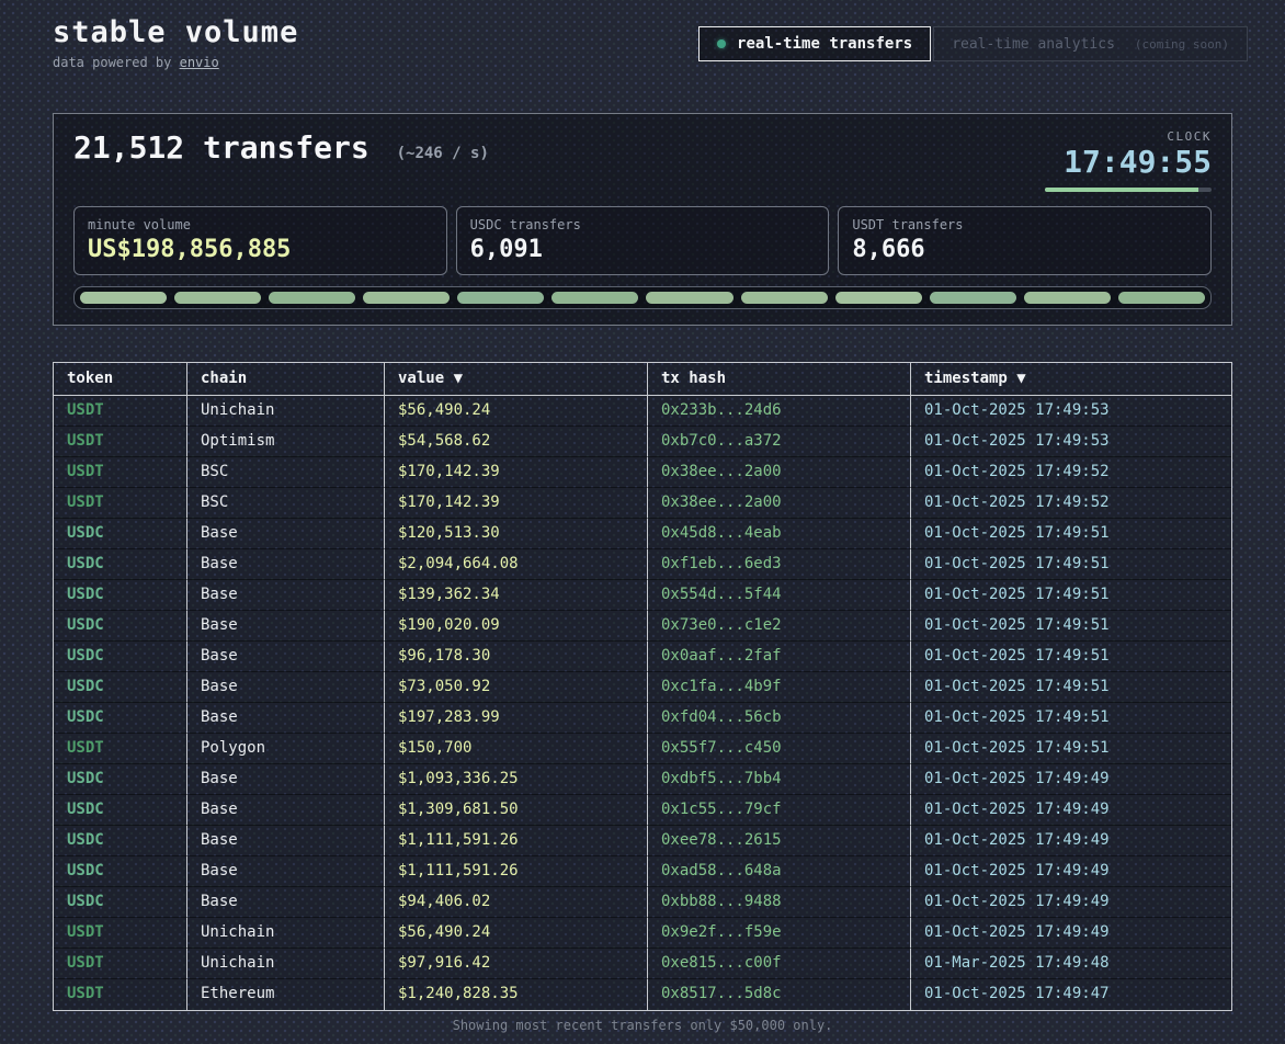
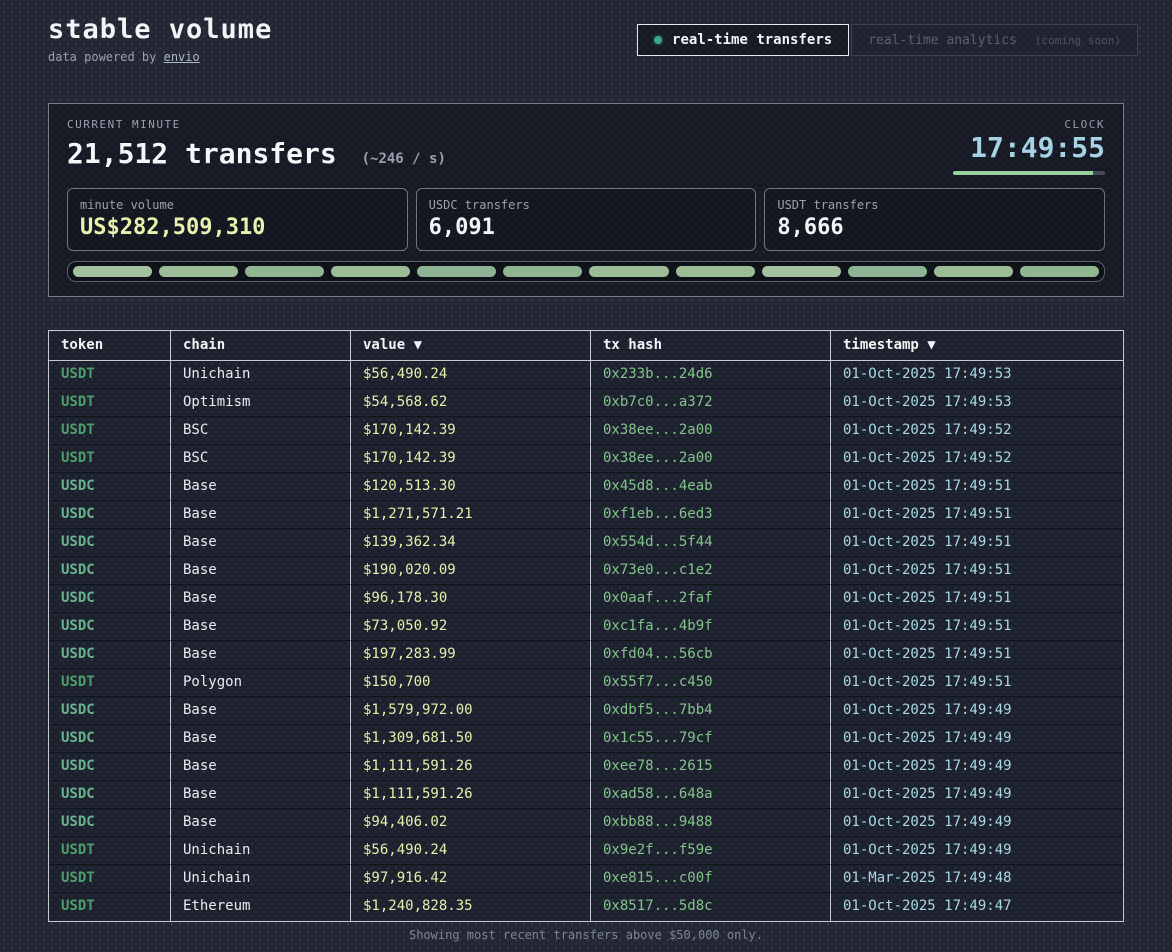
  stable volume
  data powered by envio
  real-time transfers
  real-time analytics
  (coming soon)
+ CURRENT MINUTE
  21,512 transfers (~246 / s)
  CLOCK
  17:49:55
  minute volume
- US$198,856,885
+ US$282,509,310
  USDC transfers
  6,091
  USDT transfers
  8,666
  token
  chain
  value ▼
  tx hash
  timestamp ▼
  USDT
  Unichain
  $56,490.24
  0x233b...24d6
  01-Oct-2025 17:49:53
  USDT
  Optimism
  $54,568.62
  0xb7c0...a372
  01-Oct-2025 17:49:53
  USDT
  BSC
  $170,142.39
  0x38ee...2a00
  01-Oct-2025 17:49:52
  USDT
  BSC
  $170,142.39
  0x38ee...2a00
  01-Oct-2025 17:49:52
  USDC
  Base
  $120,513.30
  0x45d8...4eab
  01-Oct-2025 17:49:51
  USDC
  Base
- $2,094,664.08
+ $1,271,571.21
  0xf1eb...6ed3
  01-Oct-2025 17:49:51
  USDC
  Base
  $139,362.34
  0x554d...5f44
  01-Oct-2025 17:49:51
  USDC
  Base
  $190,020.09
  0x73e0...c1e2
  01-Oct-2025 17:49:51
  USDC
  Base
  $96,178.30
  0x0aaf...2faf
  01-Oct-2025 17:49:51
  USDC
  Base
  $73,050.92
  0xc1fa...4b9f
  01-Oct-2025 17:49:51
  USDC
  Base
  $197,283.99
  0xfd04...56cb
  01-Oct-2025 17:49:51
  USDT
  Polygon
  $150,700
  0x55f7...c450
  01-Oct-2025 17:49:51
  USDC
  Base
- $1,093,336.25
+ $1,579,972.00
  0xdbf5...7bb4
  01-Oct-2025 17:49:49
  USDC
  Base
  $1,309,681.50
  0x1c55...79cf
  01-Oct-2025 17:49:49
  USDC
  Base
  $1,111,591.26
  0xee78...2615
  01-Oct-2025 17:49:49
  USDC
  Base
  $1,111,591.26
  0xad58...648a
  01-Oct-2025 17:49:49
  USDC
  Base
  $94,406.02
  0xbb88...9488
  01-Oct-2025 17:49:49
  USDT
  Unichain
  $56,490.24
  0x9e2f...f59e
  01-Oct-2025 17:49:49
  USDT
  Unichain
  $97,916.42
  0xe815...c00f
  01-Mar-2025 17:49:48
  USDT
  Ethereum
  $1,240,828.35
  0x8517...5d8c
  01-Oct-2025 17:49:47
- Showing most recent transfers only $50,000 only.
+ Showing most recent transfers above $50,000 only.
